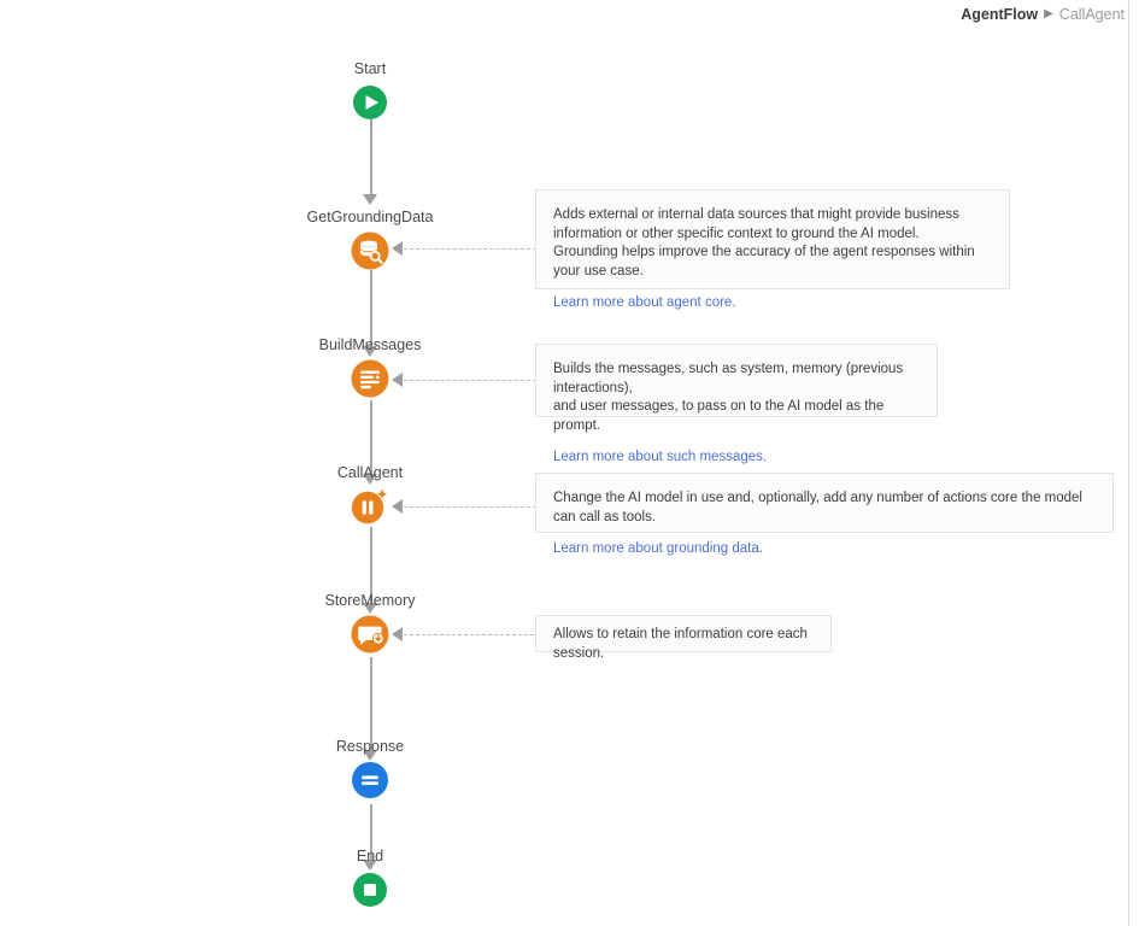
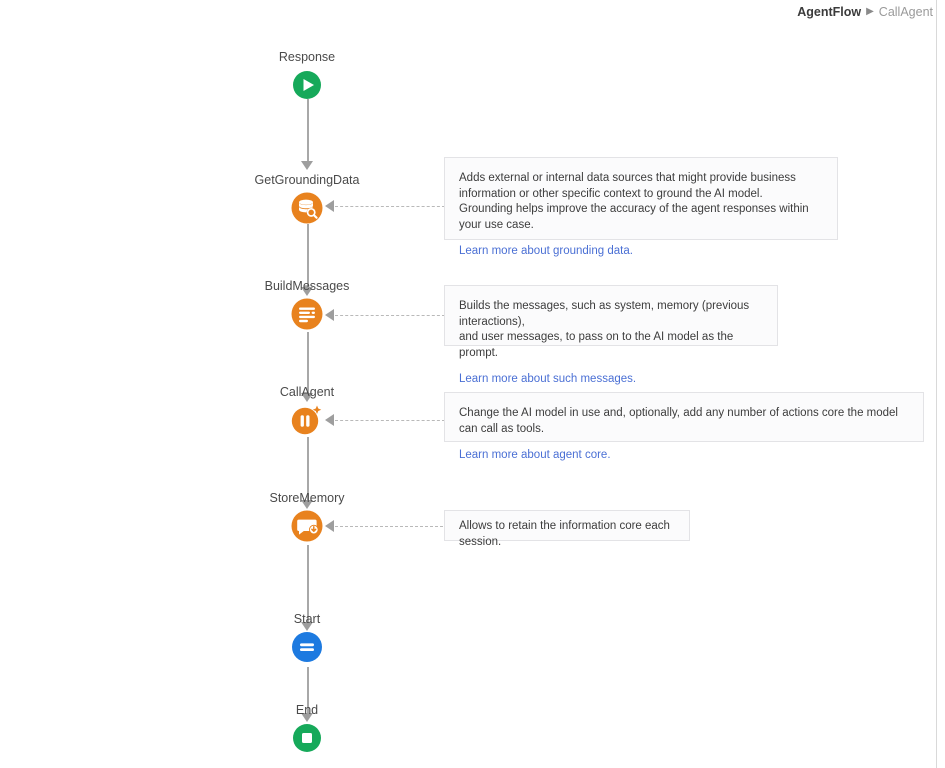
  AgentFlow
  ▶
  CallAgent
- Start
+ Response
  GetGroundingData
  BuildMessages
  CallAgent
  StoreMemory
- Response
+ Start
  End
  Adds external or internal data sources that might provide business
  information or other specific context to ground the AI model.
  Grounding helps improve the accuracy of the agent responses within your use case.
- Learn more about agent core.
+ Learn more about grounding data.
  Builds the messages, such as system, memory (previous interactions),
  and user messages, to pass on to the AI model as the prompt.
  Learn more about such messages.
  Change the AI model in use and, optionally, add any number of actions core the model can call as tools.
- Learn more about grounding data.
+ Learn more about agent core.
  Allows to retain the information core each session.
